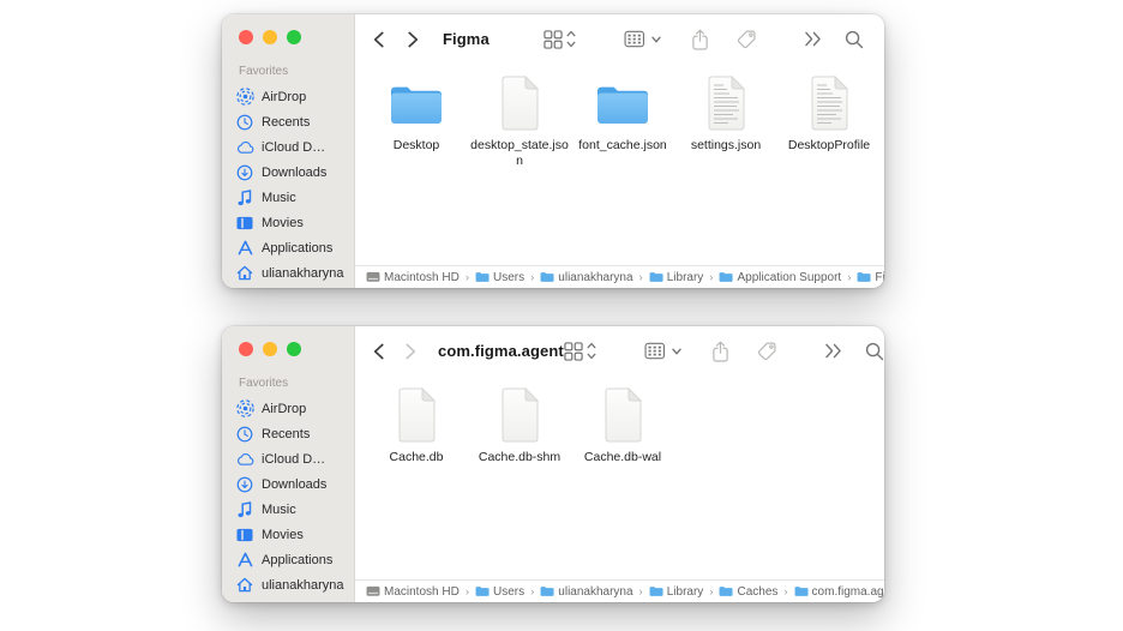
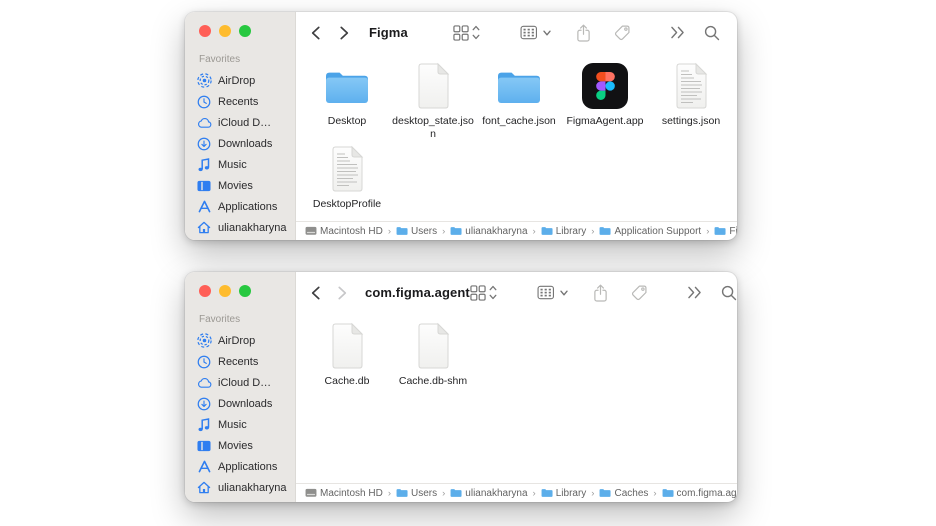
  Favorites
  AirDrop
  Recents
  iCloud D…
  Downloads
  Music
  Movies
  Applications
  ulianakharyna
  Figma
  Desktop
  desktop_state.json
  font_cache.json
+ FigmaAgent.app
  settings.json
  DesktopProfile
  Macintosh HD
  ›
  Users
  ›
  ulianakharyna
  ›
  Library
  ›
  Application Support
  ›
  Favorites
  AirDrop
  Recents
  iCloud D…
  Downloads
  Music
  Movies
  Applications
  ulianakharyna
  com.figma.agent
  Cache.db
  Cache.db-shm
- Cache.db-wal
  Macintosh HD
  ›
  Users
  ›
  ulianakharyna
  ›
  Library
  ›
  Caches
  ›
  com.figma.ag
